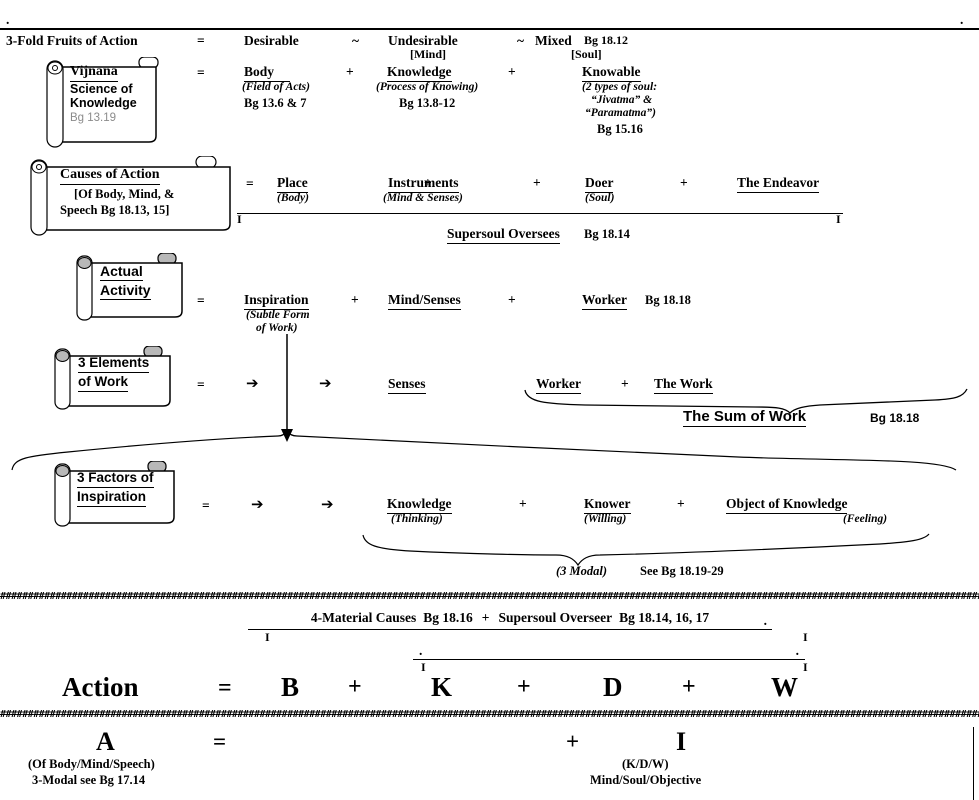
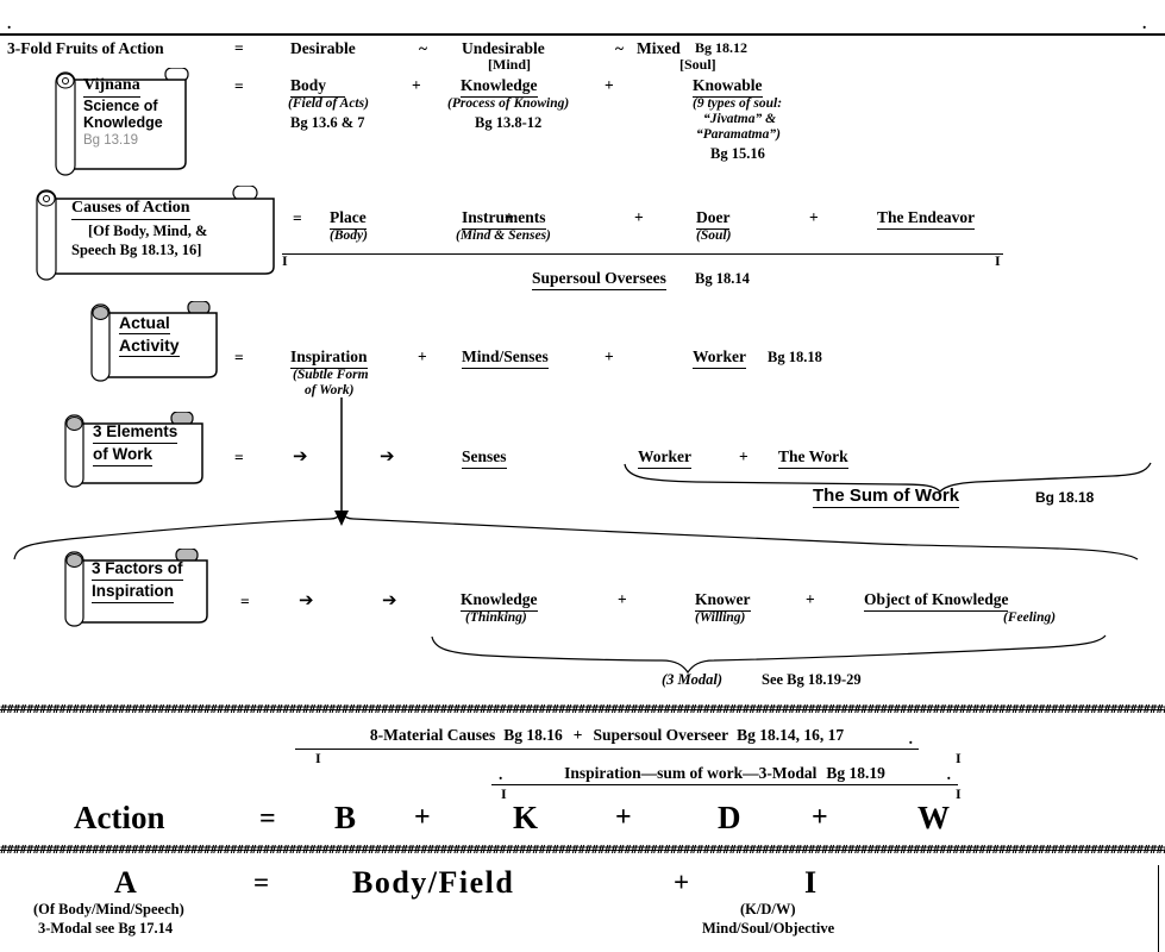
  .
  .
  3-Fold Fruits of Action
  =
  Desirable
  ~
  Undesirable
  [Mind]
  ~
  Mixed
  Bg 18.12
  [Soul]
  Vijnana
  Science of
  Knowledge
  Bg 13.19
  =
  Body
  (Field of Acts)
  Bg 13.6 & 7
  +
  Knowledge
  (Process of Knowing)
  Bg 13.8-12
  +
  Knowable
- (2 types of soul:
+ (9 types of soul:
  “Jivatma” &
  “Paramatma”)
  Bg 15.16
  Causes of Action
  [Of Body, Mind, &
- Speech Bg 18.13, 15]
+ Speech Bg 18.13, 16]
  =
  Place
  (Body)
  +
  Instruments
  (Mind & Senses)
  +
  Doer
  (Soul)
  +
  The Endeavor
  I
  I
  Supersoul Oversees
  Bg 18.14
  Actual
  Activity
  =
  Inspiration
  (Subtle Form
  of Work)
  +
  Mind/Senses
  +
  Worker
  Bg 18.18
  3 Elements
  of Work
  =
  ➔
  ➔
  Senses
  Worker
  +
  The Work
  The Sum of Work
  Bg 18.18
  3 Factors of
  Inspiration
  =
  ➔
  ➔
  Knowledge
  (Thinking)
  +
  Knower
  (Willing)
  +
  Object of Knowledge
  (Feeling)
  (3 Modal)
  See Bg 18.19-29
- 4-Material Causes Bg 18.16 + Supersoul Overseer Bg 18.14, 16, 17
+ 8-Material Causes Bg 18.16 + Supersoul Overseer Bg 18.14, 16, 17
  .
  I
  I
  .
+ Inspiration—sum of work—3-Modal Bg 18.19
  .
  I
  I
  Action
  =
  B
  +
  K
  +
  D
  +
  W
  A
  =
+ Body/Field
  +
  I
  (Of Body/Mind/Speech)
  3-Modal see Bg 17.14
  (K/D/W)
  Mind/Soul/Objective
